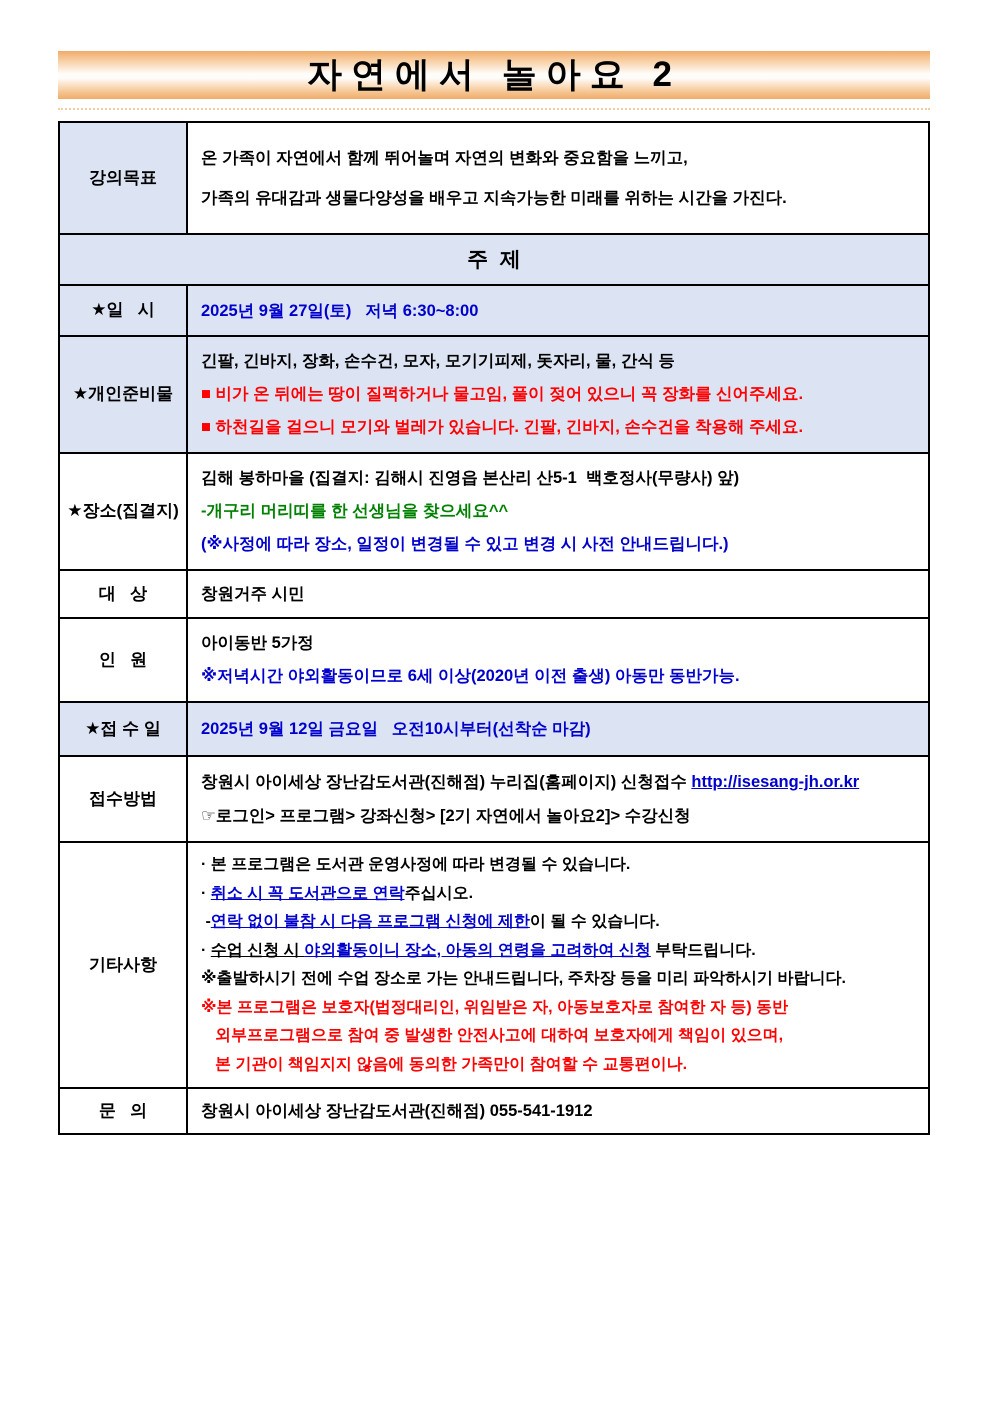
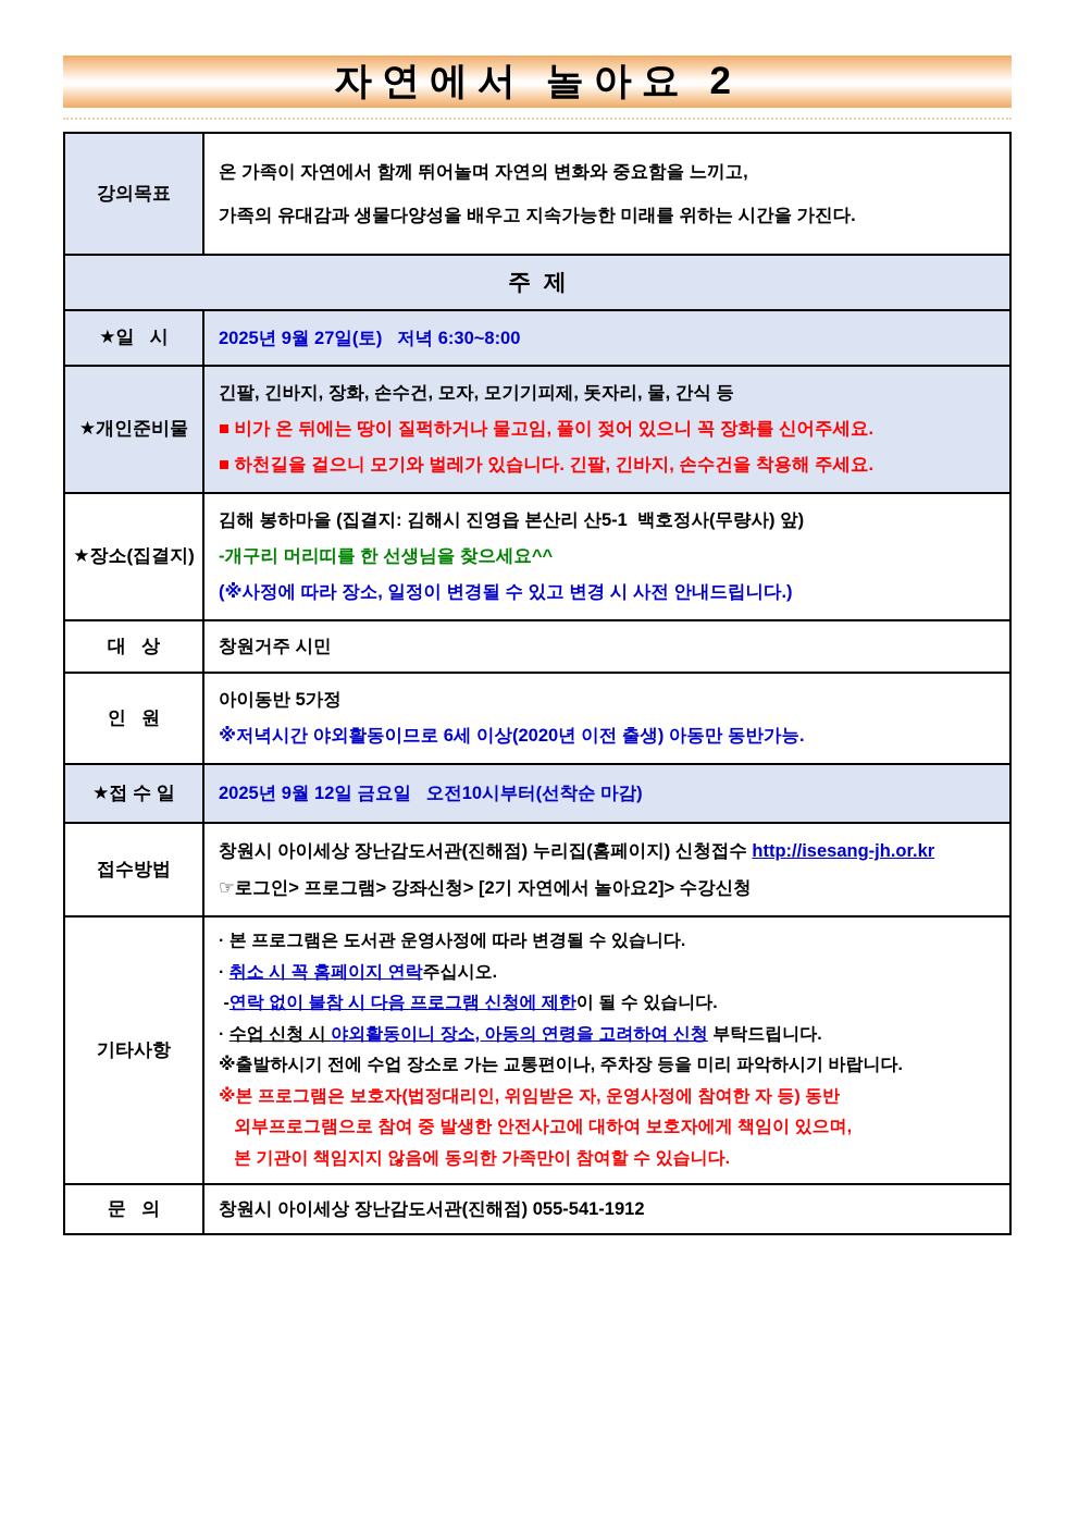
  자연에서 놀아요 2
  강의목표
  온 가족이 자연에서 함께 뛰어놀며 자연의 변화와 중요함을 느끼고,
  가족의 유대감과 생물다양성을 배우고 지속가능한 미래를 위하는 시간을 가진다.
  주 제
  ★일 시
  2025년 9월 27일(토) 저녁 6:30~8:00
  ★개인준비물
  긴팔, 긴바지, 장화, 손수건, 모자, 모기기피제, 돗자리, 물, 간식 등
  ■ 비가 온 뒤에는 땅이 질퍽하거나 물고임, 풀이 젖어 있으니 꼭 장화를 신어주세요.
  ■ 하천길을 걸으니 모기와 벌레가 있습니다. 긴팔, 긴바지, 손수건을 착용해 주세요.
  ★장소(집결지)
  김해 봉하마을 (집결지: 김해시 진영읍 본산리 산5-1 백호정사(무량사) 앞)
  -개구리 머리띠를 한 선생님을 찾으세요^^
  (※사정에 따라 장소, 일정이 변경될 수 있고 변경 시 사전 안내드립니다.)
  대 상
  창원거주 시민
  인 원
  아이동반 5가정
  ※저녁시간 야외활동이므로 6세 이상(2020년 이전 출생) 아동만 동반가능.
  ★접 수 일
  2025년 9월 12일 금요일 오전10시부터(선착순 마감)
  접수방법
  창원시 아이세상 장난감도서관(진해점) 누리집(홈페이지) 신청접수 http://isesang-jh.or.kr
  ☞로그인> 프로그램> 강좌신청> [2기 자연에서 놀아요2]> 수강신청
  기타사항
  · 본 프로그램은 도서관 운영사정에 따라 변경될 수 있습니다.
- · 취소 시 꼭 도서관으로 연락주십시오.
+ · 취소 시 꼭 홈페이지 연락주십시오.
  -연락 없이 불참 시 다음 프로그램 신청에 제한이 될 수 있습니다.
  · 수업 신청 시 야외활동이니 장소, 아동의 연령을 고려하여 신청 부탁드립니다.
- ※출발하시기 전에 수업 장소로 가는 안내드립니다, 주차장 등을 미리 파악하시기 바랍니다.
+ ※출발하시기 전에 수업 장소로 가는 교통편이나, 주차장 등을 미리 파악하시기 바랍니다.
- ※본 프로그램은 보호자(법정대리인, 위임받은 자, 아동보호자로 참여한 자 등) 동반
+ ※본 프로그램은 보호자(법정대리인, 위임받은 자, 운영사정에 참여한 자 등) 동반
  외부프로그램으로 참여 중 발생한 안전사고에 대하여 보호자에게 책임이 있으며,
- 본 기관이 책임지지 않음에 동의한 가족만이 참여할 수 교통편이나.
+ 본 기관이 책임지지 않음에 동의한 가족만이 참여할 수 있습니다.
  문 의
  창원시 아이세상 장난감도서관(진해점) 055-541-1912
